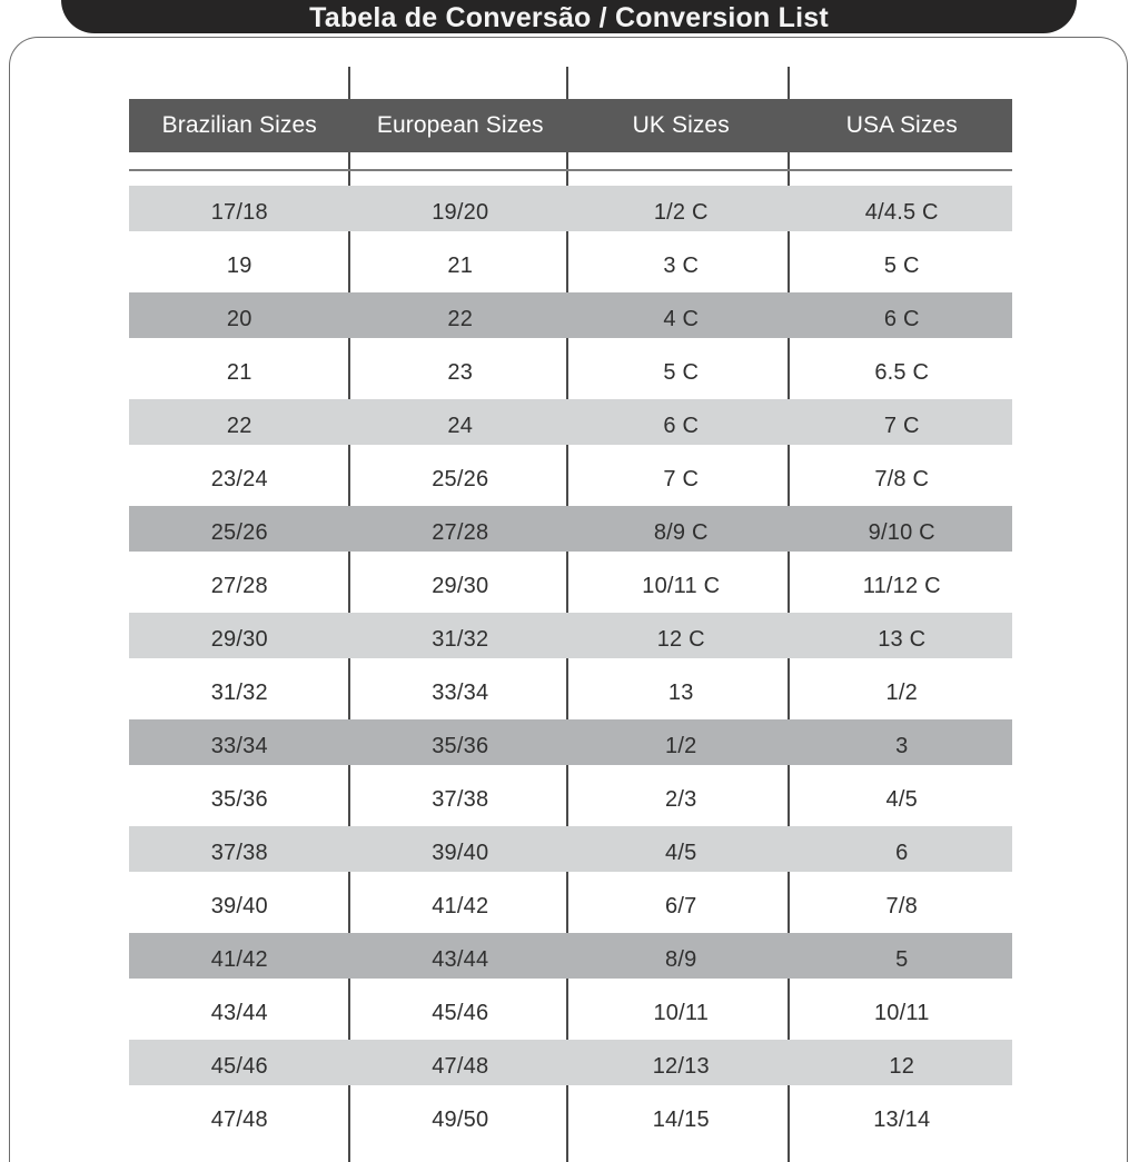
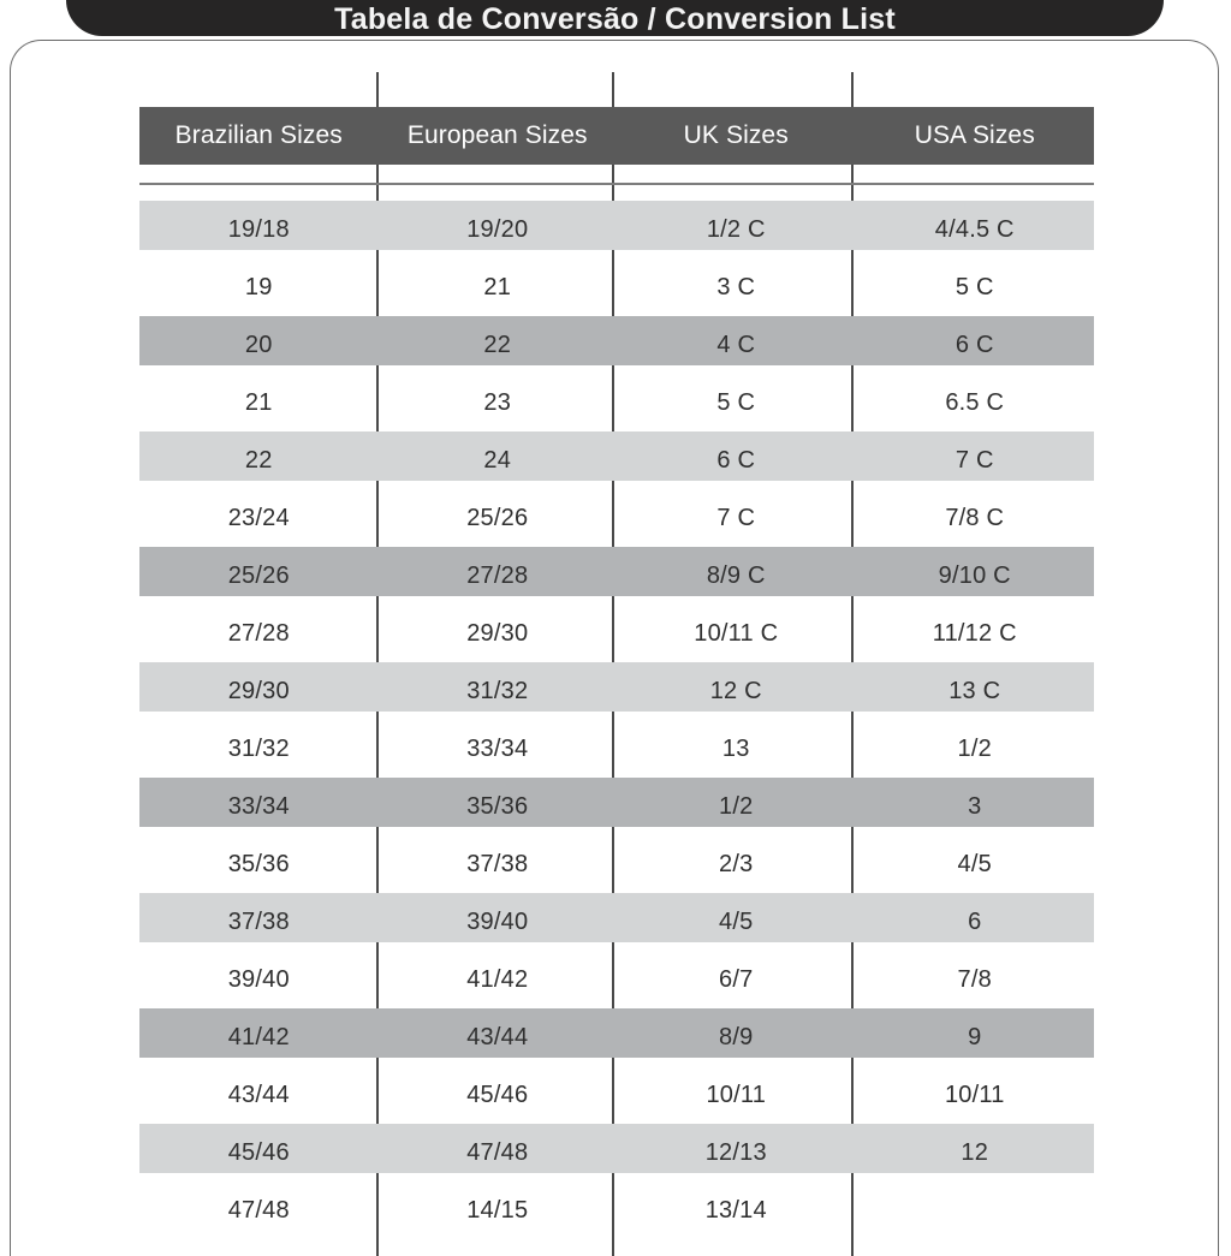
  Tabela de Conversão / Conversion List
  Brazilian Sizes
  European Sizes
  UK Sizes
  USA Sizes
- 17/18
+ 19/18
  19/20
  1/2 C
  4/4.5 C
  19
  21
  3 C
  5 C
  20
  22
  4 C
  6 C
  21
  23
  5 C
  6.5 C
  22
  24
  6 C
  7 C
  23/24
  25/26
  7 C
  7/8 C
  25/26
  27/28
  8/9 C
  9/10 C
  27/28
  29/30
  10/11 C
  11/12 C
  29/30
  31/32
  12 C
  13 C
  31/32
  33/34
  13
  1/2
  33/34
  35/36
  1/2
  3
  35/36
  37/38
  2/3
  4/5
  37/38
  39/40
  4/5
  6
  39/40
  41/42
  6/7
  7/8
  41/42
  43/44
  8/9
- 5
+ 9
  43/44
  45/46
  10/11
  10/11
  45/46
  47/48
  12/13
  12
  47/48
- 49/50
  14/15
  13/14
